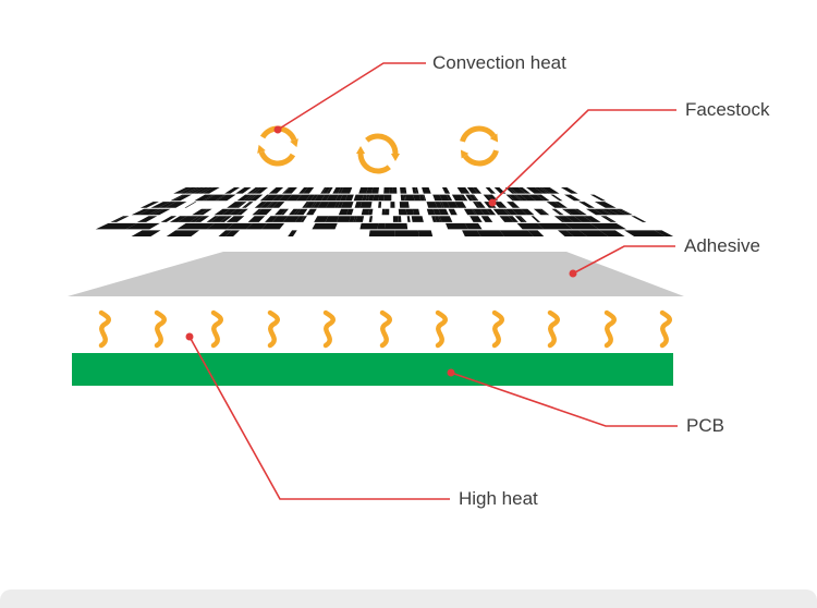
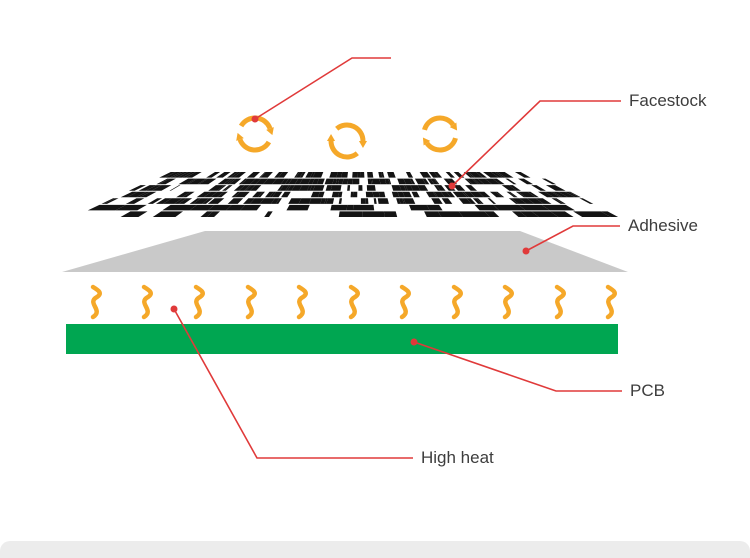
- Convection heat
  Facestock
  Adhesive
  PCB
  High heat
